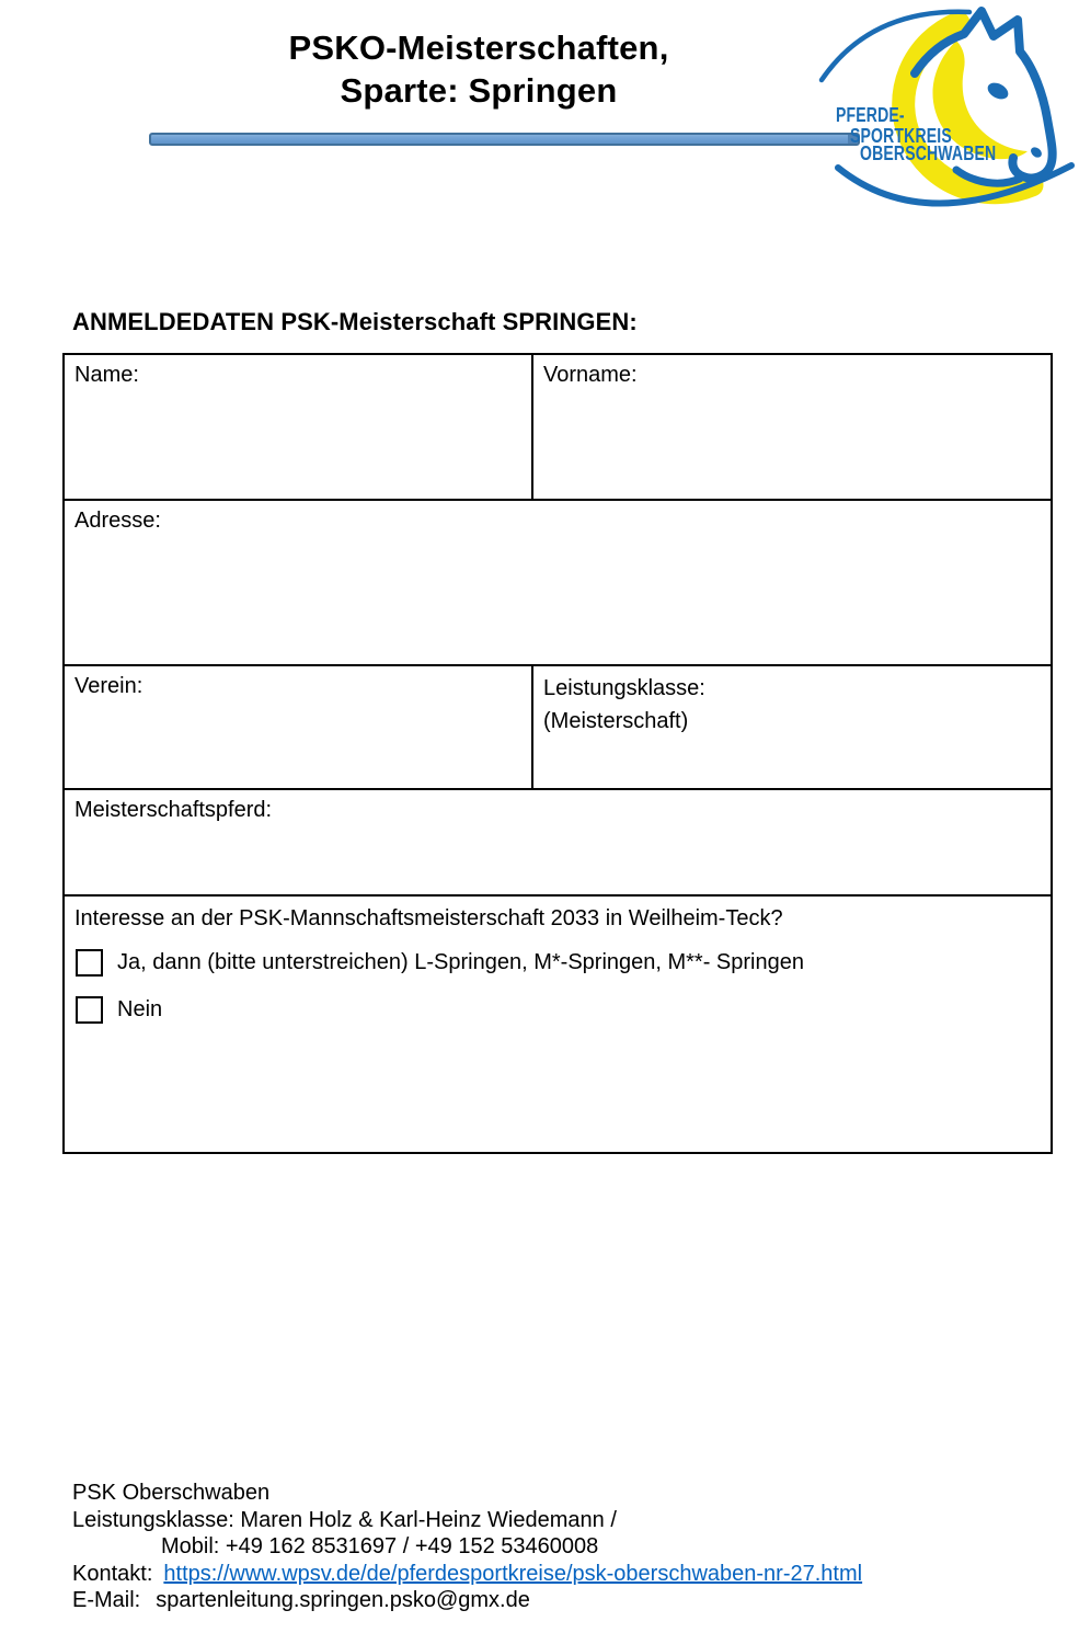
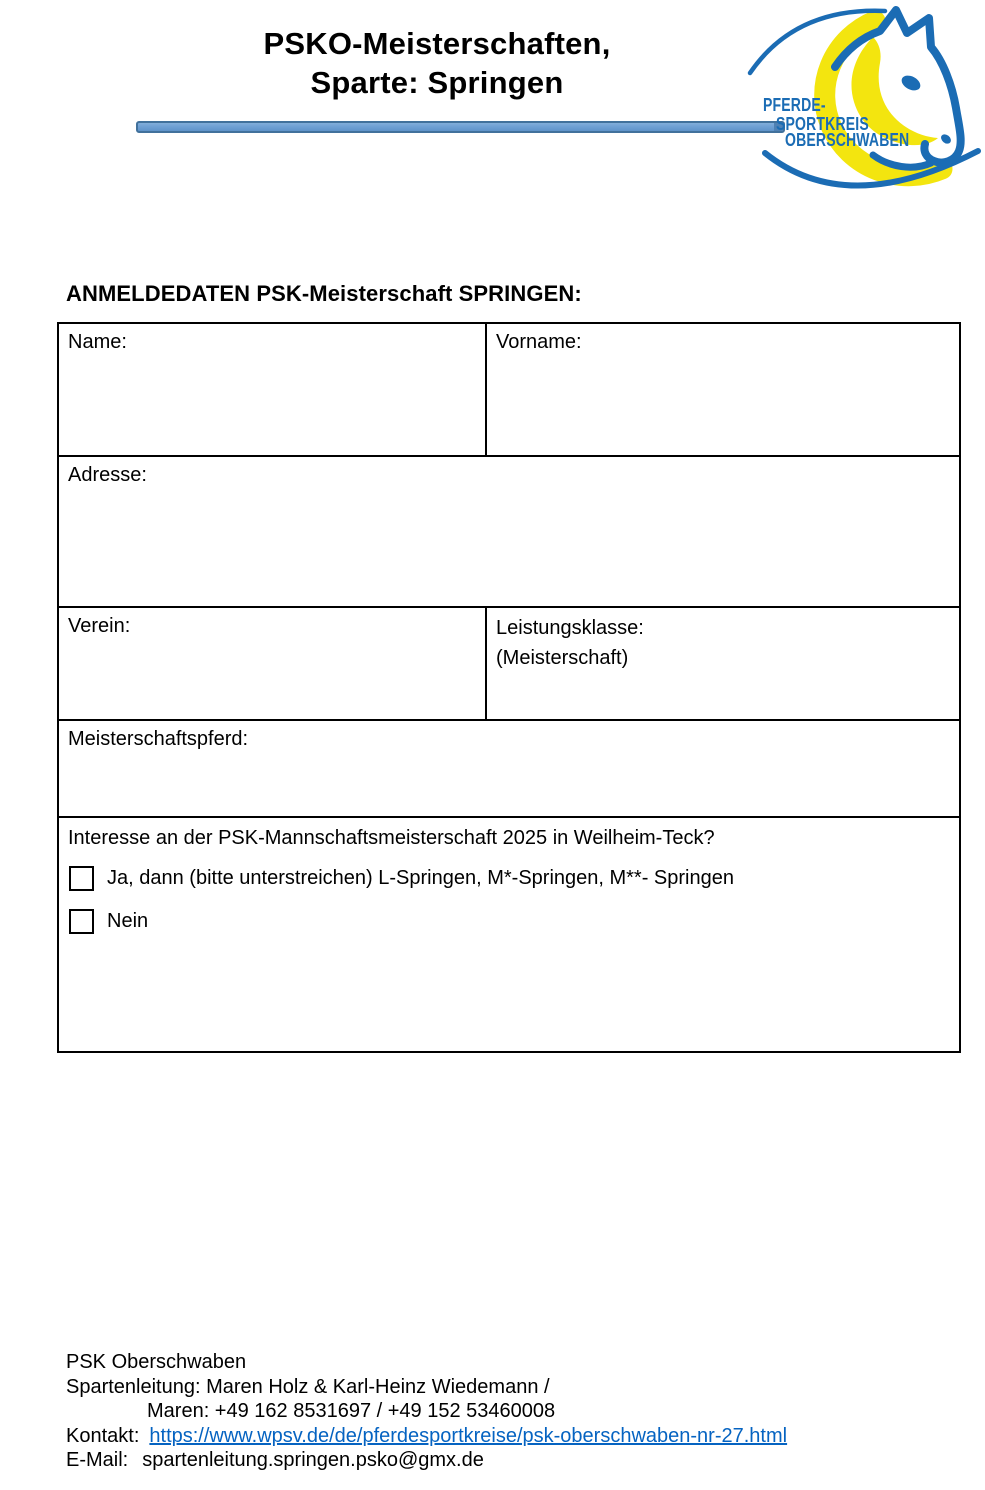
  PSKO-Meisterschaften,
  Sparte: Springen
  PFERDE-
  SPORTKREIS
  OBERSCHWABEN
  ANMELDEDATEN PSK-Meisterschaft SPRINGEN:
  Name:	Vorname:
  Adresse:
  Verein:	Leistungsklasse: (Meisterschaft)
  Meisterschaftspferd:
- Interesse an der PSK-Mannschaftsmeisterschaft 2033 in Weilheim-Teck? Ja, dann (bitte unterstreichen) L-Springen, M*-Springen, M**- Springen Nein
+ Interesse an der PSK-Mannschaftsmeisterschaft 2025 in Weilheim-Teck? Ja, dann (bitte unterstreichen) L-Springen, M*-Springen, M**- Springen Nein
  PSK Oberschwaben
- Leistungsklasse: Maren Holz & Karl-Heinz Wiedemann /
+ Spartenleitung: Maren Holz & Karl-Heinz Wiedemann /
- Mobil: +49 162 8531697 / +49 152 53460008
+ Maren: +49 162 8531697 / +49 152 53460008
  Kontakt: https://www.wpsv.de/de/pferdesportkreise/psk-oberschwaben-nr-27.html
  E-Mail: spartenleitung.springen.psko@gmx.de
